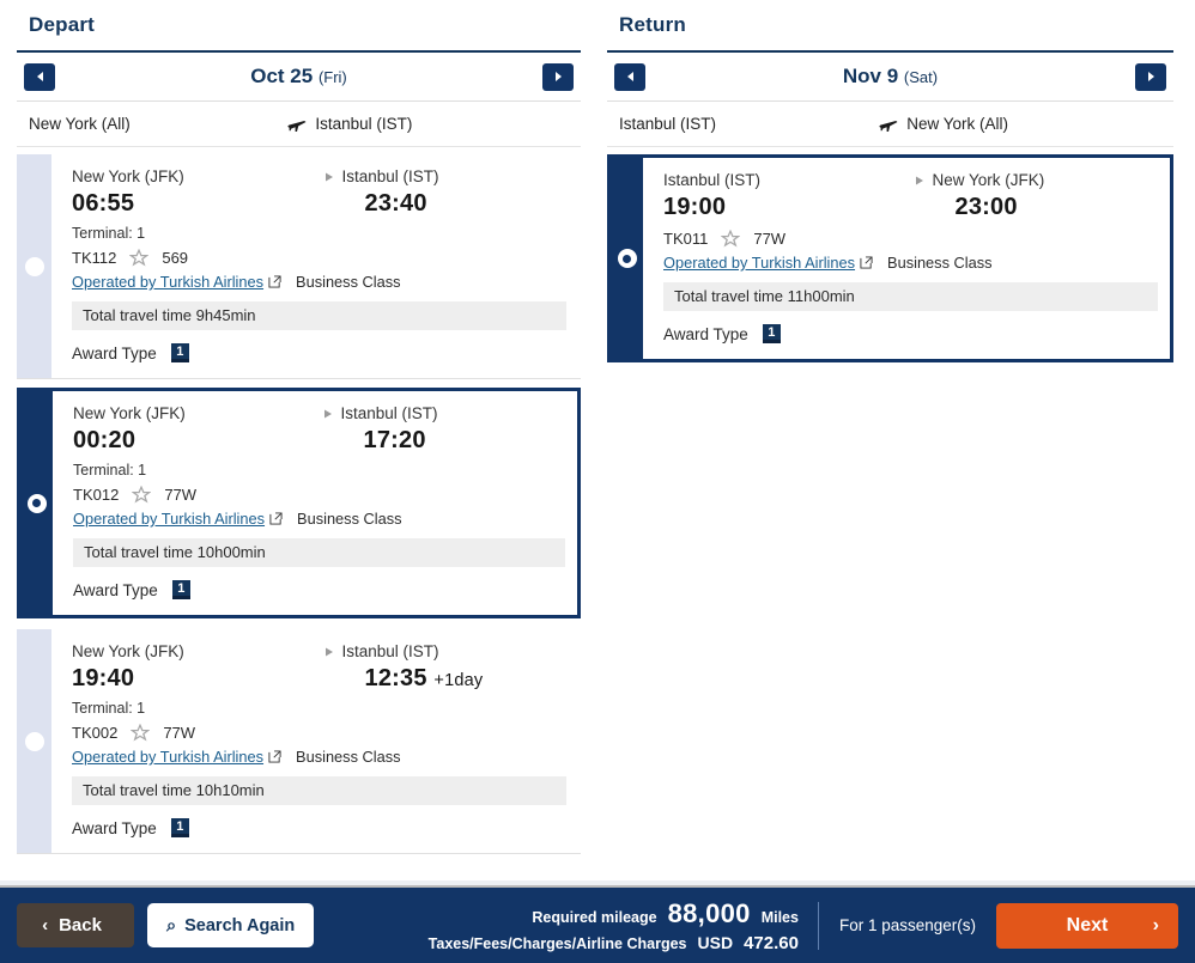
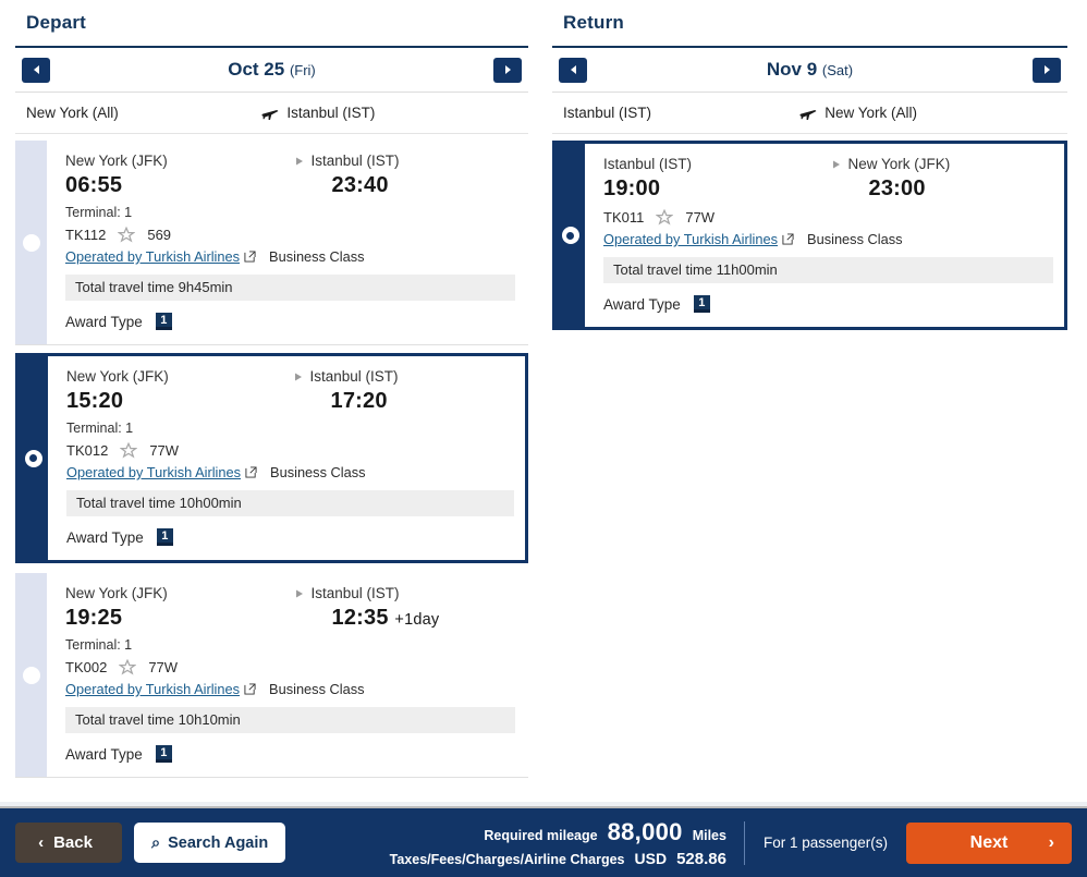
  Depart
  Oct 25 (Fri)
  New York (All)
  Istanbul (IST)
  New York (JFK)
  06:55
  Istanbul (IST)
  23:40
  Terminal: 1
  TK112
  569
  Operated by Turkish Airlines
  Business Class
  Total travel time 9h45min
  Award Type
  1
  New York (JFK)
- 00:20
+ 15:20
  Istanbul (IST)
  17:20
  Terminal: 1
  TK012
  77W
  Operated by Turkish Airlines
  Business Class
  Total travel time 10h00min
  Award Type
  1
  New York (JFK)
- 19:40
+ 19:25
  Istanbul (IST)
  12:35 +1day
  Terminal: 1
  TK002
  77W
  Operated by Turkish Airlines
  Business Class
  Total travel time 10h10min
  Award Type
  1
  Return
  Nov 9 (Sat)
  Istanbul (IST)
  New York (All)
  Istanbul (IST)
  19:00
  New York (JFK)
  23:00
  TK011
  77W
  Operated by Turkish Airlines
  Business Class
  Total travel time 11h00min
  Award Type
  1
  ‹
  Back
  ⌕
  Search Again
  Required mileage
  88,000
  Miles
  Taxes/Fees/Charges/Airline Charges
  USD
- 472.60
+ 528.86
  For 1 passenger(s)
  Next
  ›
